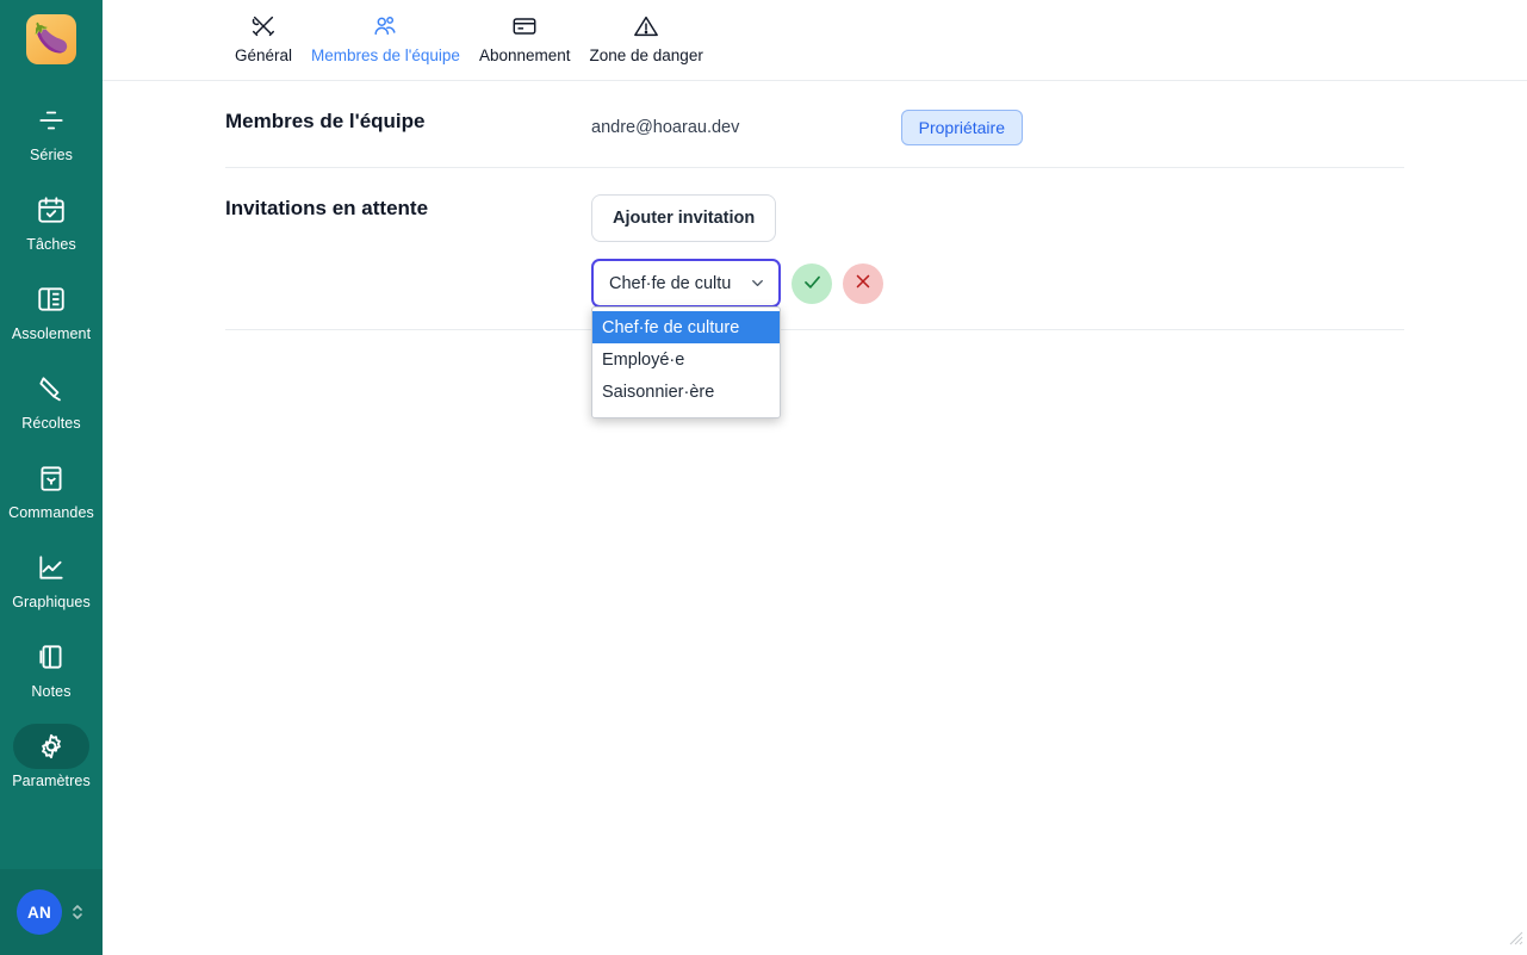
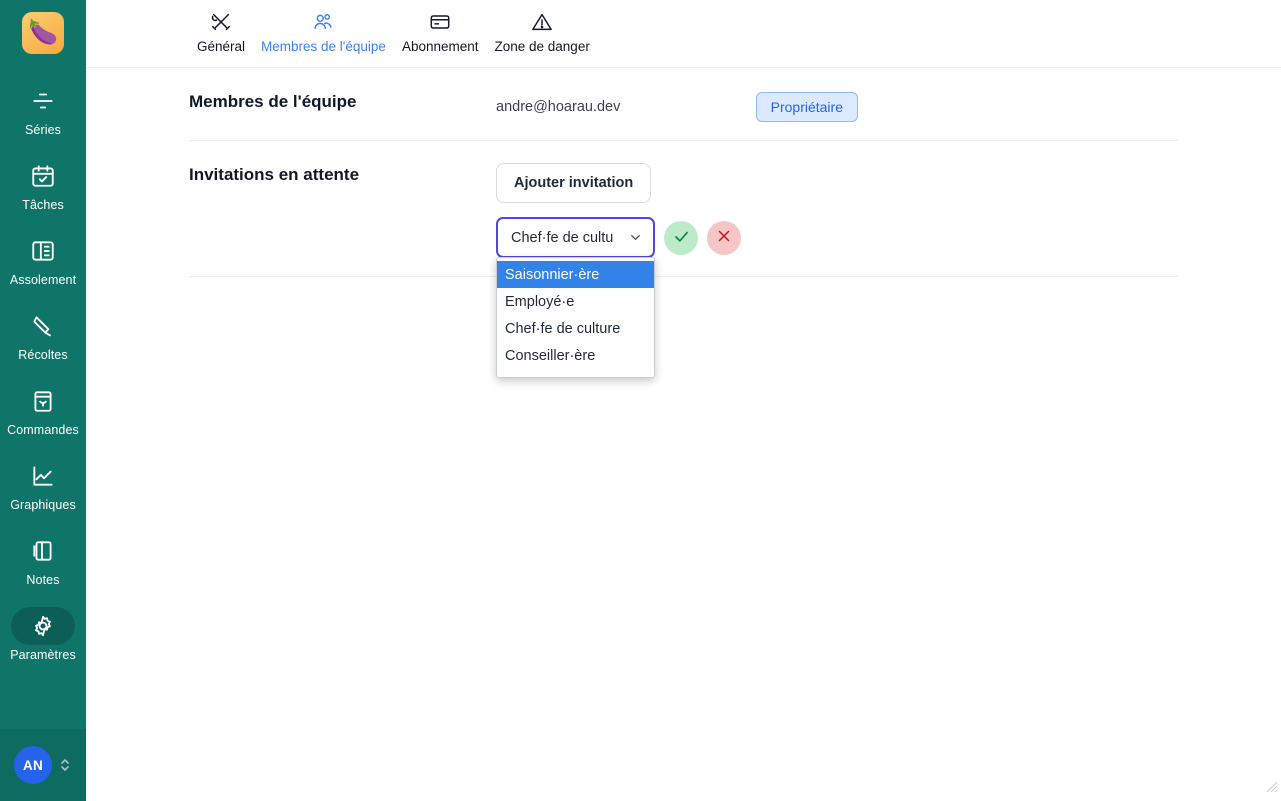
  🍆
  Séries
  Tâches
  Assolement
  Récoltes
  Commandes
  Graphiques
  Notes
  Paramètres
  AN
  Général
  Membres de l'équipe
  Abonnement
  Zone de danger
  Membres de l'équipe
  andre@hoarau.dev
  Propriétaire
  Invitations en attente
  Ajouter invitation
  Chef·fe de cultu
- Chef·fe de culture
+ Saisonnier·ère
  Employé·e
- Saisonnier·ère
+ Chef·fe de culture
+ Conseiller·ère
